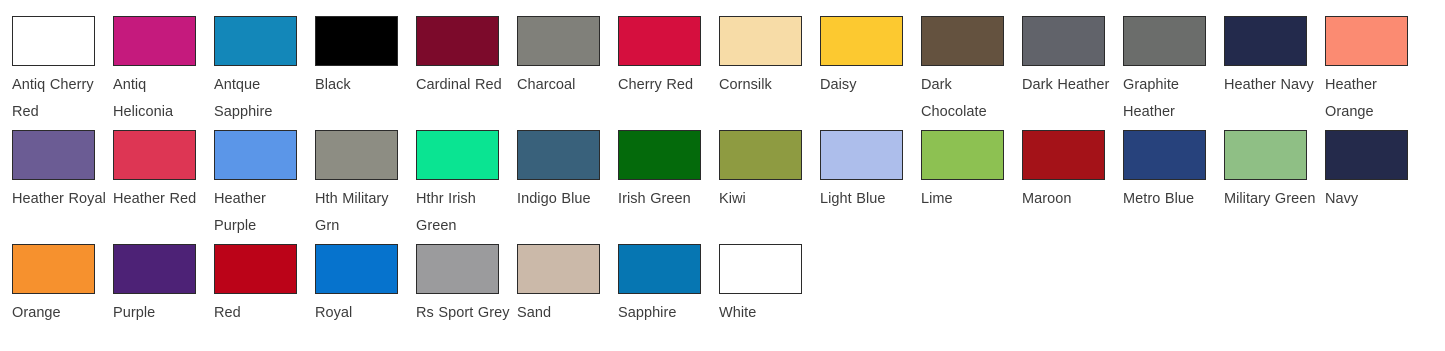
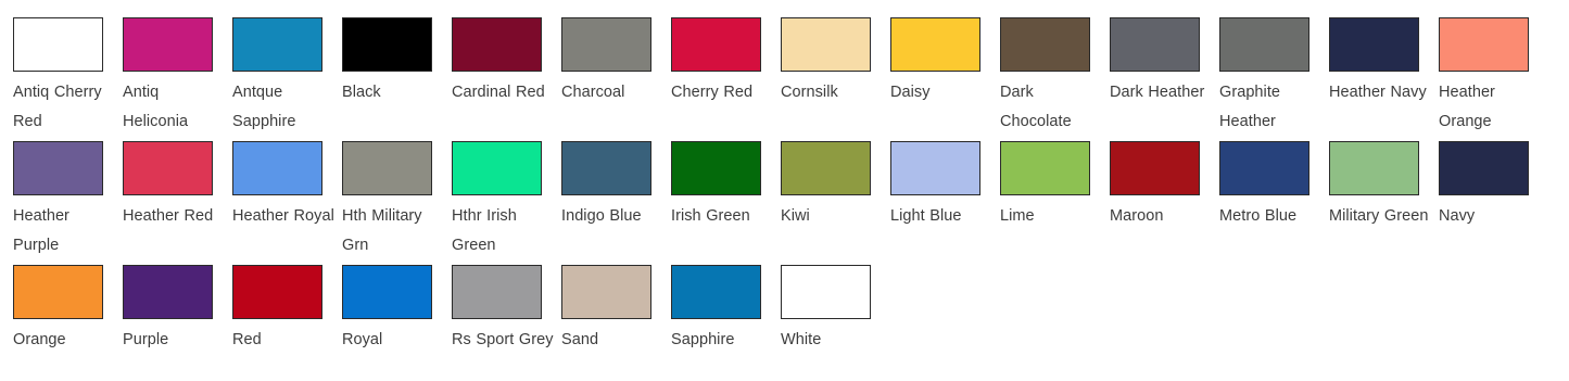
  Antiq Cherry Red
  Antiq Heliconia
  Antque Sapphire
  Black
  Cardinal Red
  Charcoal
  Cherry Red
  Cornsilk
  Daisy
  Dark Chocolate
  Dark Heather
  Graphite Heather
  Heather Navy
  Heather Orange
- Heather Royal
+ Heather Purple
  Heather Red
- Heather Purple
+ Heather Royal
  Hth Military Grn
  Hthr Irish Green
  Indigo Blue
  Irish Green
  Kiwi
  Light Blue
  Lime
  Maroon
  Metro Blue
  Military Green
  Navy
  Orange
  Purple
  Red
  Royal
  Rs Sport Grey
  Sand
  Sapphire
  White
